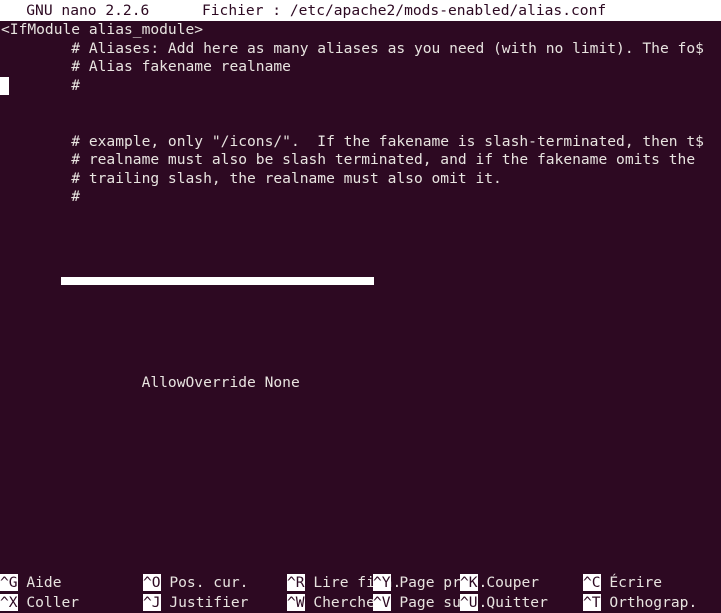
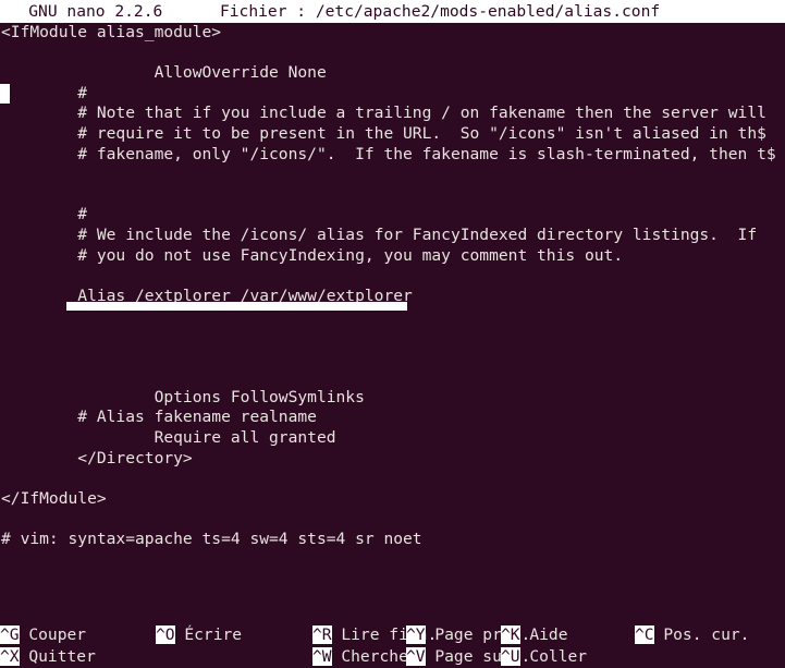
  GNU nano 2.2.6 Fichier : /etc/apache2/mods-enabled/alias.conf
  <IfModule alias_module>
- # Aliases: Add here as many aliases as you need (with no limit). The fo$
- # Alias fakename realname
+ AllowOverride None
  #
+ # Note that if you include a trailing / on fakename then the server will
+ # require it to be present in the URL. So "/icons" isn't aliased in th$
- # example, only "/icons/". If the fakename is slash-terminated, then t$
+ # fakename, only "/icons/". If the fakename is slash-terminated, then t$
- # realname must also be slash terminated, and if the fakename omits the
- # trailing slash, the realname must also omit it.
  #
+ # We include the /icons/ alias for FancyIndexed directory listings. If
+ # you do not use FancyIndexing, you may comment this out.
+ Alias /extplorer /var/www/extplorer
+ Options FollowSymlinks
- AllowOverride None
+ # Alias fakename realname
+ Require all granted
+ </Directory>
+ </IfModule>
+ # vim: syntax=apache ts=4 sw=4 sts=4 sr noet
- ^G Aide
+ ^G Couper
- ^O Pos. cur.
+ ^O Écrire
  ^R Lire fi.
  ^Y Page pr.
- ^K Couper
+ ^K Aide
- ^C Écrire
+ ^C Pos. cur.
- ^X Coller
+ ^X Quitter
- ^J Justifier
  ^W Cherche
  ^V Page su.
- ^U Quitter
+ ^U Coller
- ^T Orthograp.
